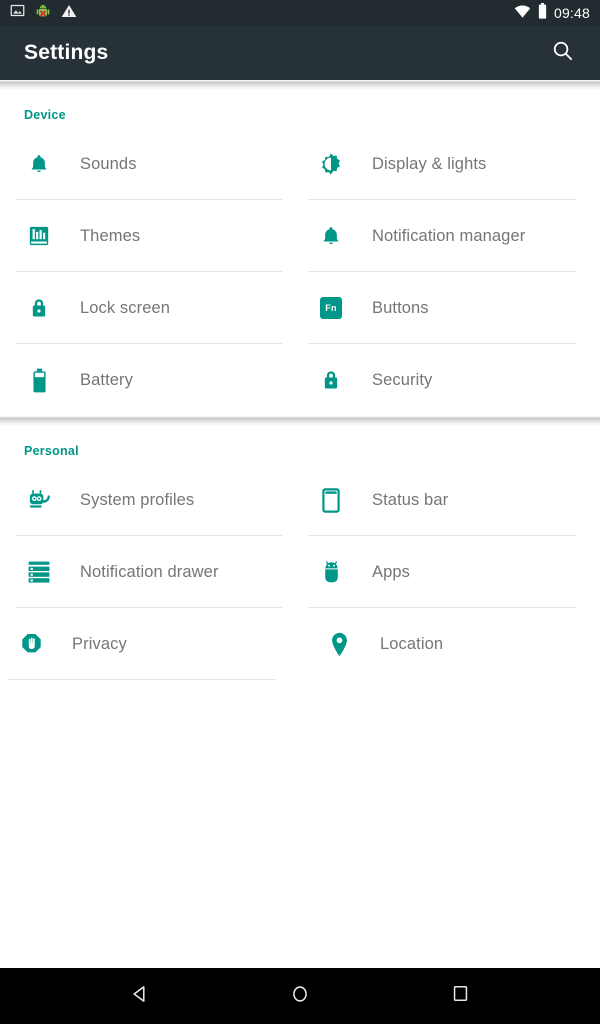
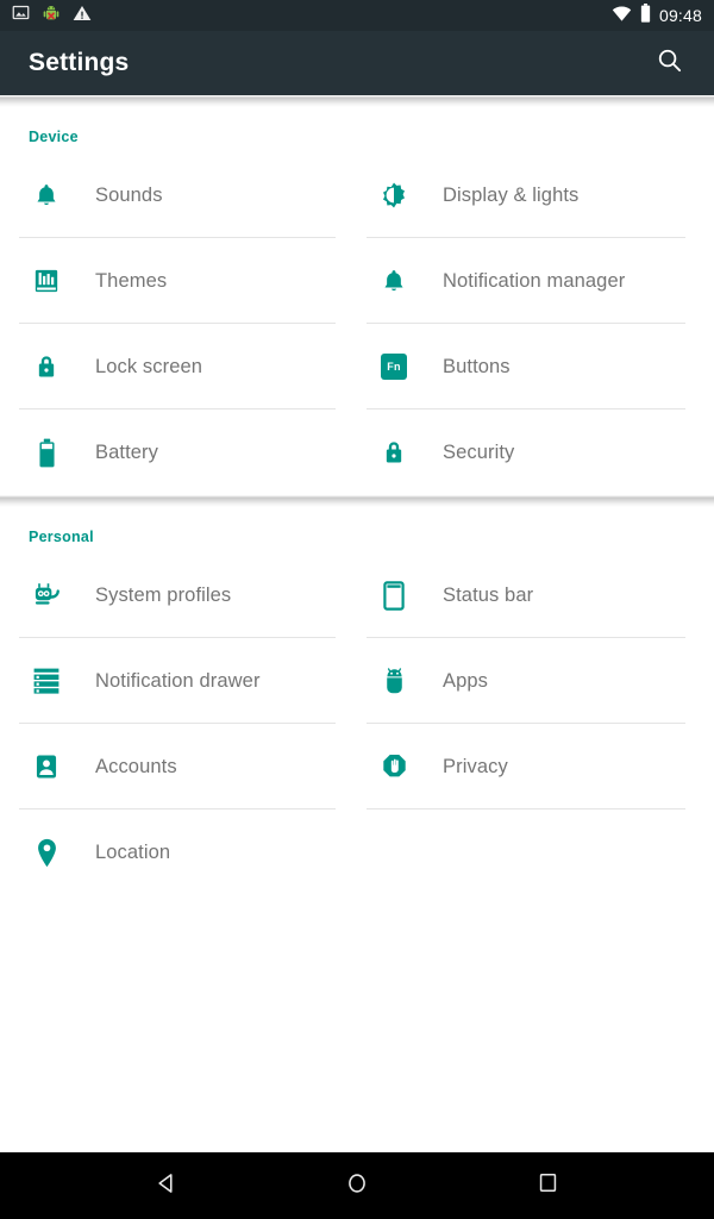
  09:48
  Settings
  Device
  Sounds
  Display & lights
  Themes
  Notification manager
  Lock screen
  Fn
  Buttons
  Battery
  Security
  Personal
  System profiles
  Status bar
  Notification drawer
  Apps
+ Accounts
  Privacy
  Location
